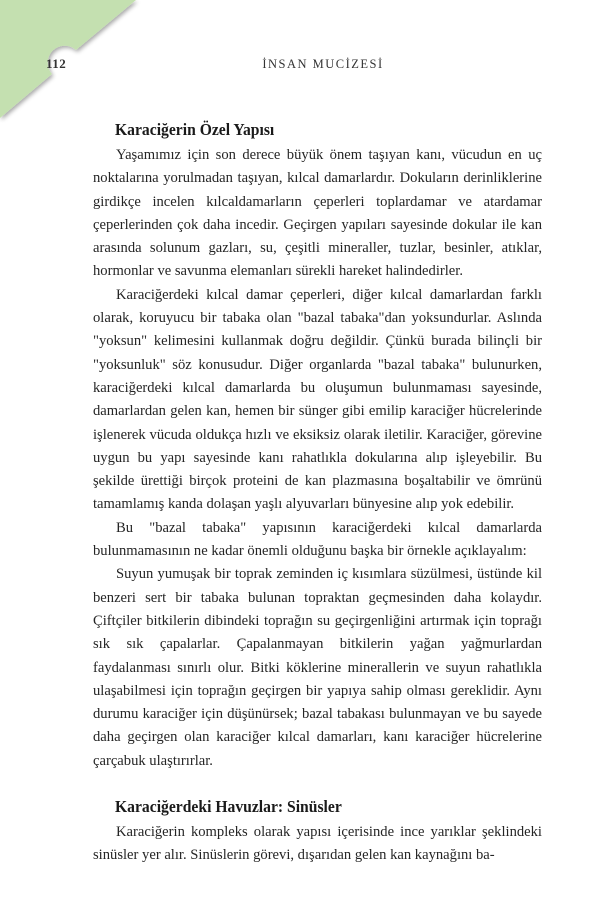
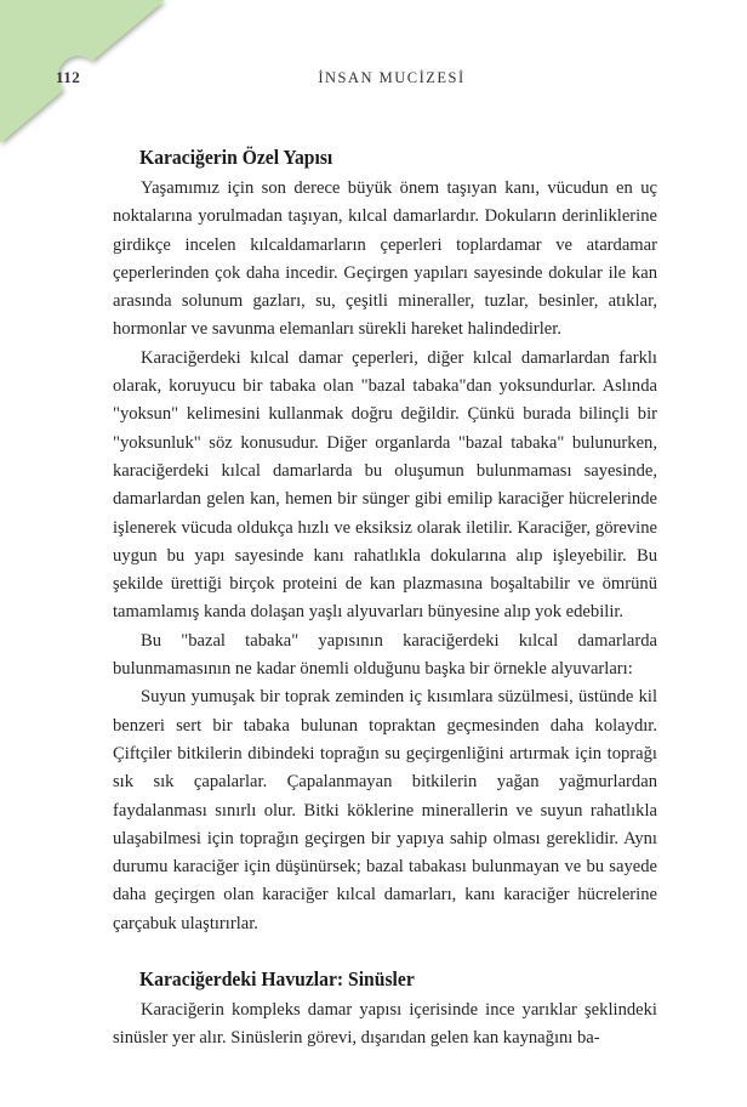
  112
  İNSAN MUCİZESİ
  Karaciğerin Özel Yapısı
  Yaşamımız için son derece büyük önem taşıyan kanı, vücudun en uç noktalarına yorulmadan taşıyan, kılcal damarlardır. Dokuların derinliklerine girdikçe incelen kılcaldamarların çeperleri toplardamar ve atardamar çeperlerinden çok daha incedir. Geçirgen yapıları sayesinde dokular ile kan arasında solunum gazları, su, çeşitli mineraller, tuzlar, besinler, atıklar, hormonlar ve savunma elemanları sürekli hareket halindedirler.
  Karaciğerdeki kılcal damar çeperleri, diğer kılcal damarlardan farklı olarak, koruyucu bir tabaka olan "bazal tabaka"dan yoksundurlar. Aslında "yoksun" kelimesini kullanmak doğru değildir. Çünkü burada bilinçli bir "yoksunluk" söz konusudur. Diğer organlarda "bazal tabaka" bulunurken, karaciğerdeki kılcal damarlarda bu oluşumun bulunmaması sayesinde, damarlardan gelen kan, hemen bir sünger gibi emilip karaciğer hücrelerinde işlenerek vücuda oldukça hızlı ve eksiksiz olarak iletilir. Karaciğer, görevine uygun bu yapı sayesinde kanı rahatlıkla dokularına alıp işleyebilir. Bu şekilde ürettiği birçok proteini de kan plazmasına boşaltabilir ve ömrünü tamamlamış kanda dolaşan yaşlı alyuvarları bünyesine alıp yok edebilir.
- Bu "bazal tabaka" yapısının karaciğerdeki kılcal damarlarda bulunmamasının ne kadar önemli olduğunu başka bir örnekle açıklayalım:
+ Bu "bazal tabaka" yapısının karaciğerdeki kılcal damarlarda bulunmamasının ne kadar önemli olduğunu başka bir örnekle alyuvarları:
  Suyun yumuşak bir toprak zeminden iç kısımlara süzülmesi, üstünde kil benzeri sert bir tabaka bulunan topraktan geçmesinden daha kolaydır. Çiftçiler bitkilerin dibindeki toprağın su geçirgenliğini artırmak için toprağı sık sık çapalarlar. Çapalanmayan bitkilerin yağan yağmurlardan faydalanması sınırlı olur. Bitki köklerine minerallerin ve suyun rahatlıkla ulaşabilmesi için toprağın geçirgen bir yapıya sahip olması gereklidir. Aynı durumu karaciğer için düşünürsek; bazal tabakası bulunmayan ve bu sayede daha geçirgen olan karaciğer kılcal damarları, kanı karaciğer hücrelerine çarçabuk ulaştırırlar.
  Karaciğerdeki Havuzlar: Sinüsler
- Karaciğerin kompleks olarak yapısı içerisinde ince yarıklar şeklindeki sinüsler yer alır. Sinüslerin görevi, dışarıdan gelen kan kaynağını ba-
+ Karaciğerin kompleks damar yapısı içerisinde ince yarıklar şeklindeki sinüsler yer alır. Sinüslerin görevi, dışarıdan gelen kan kaynağını ba-
